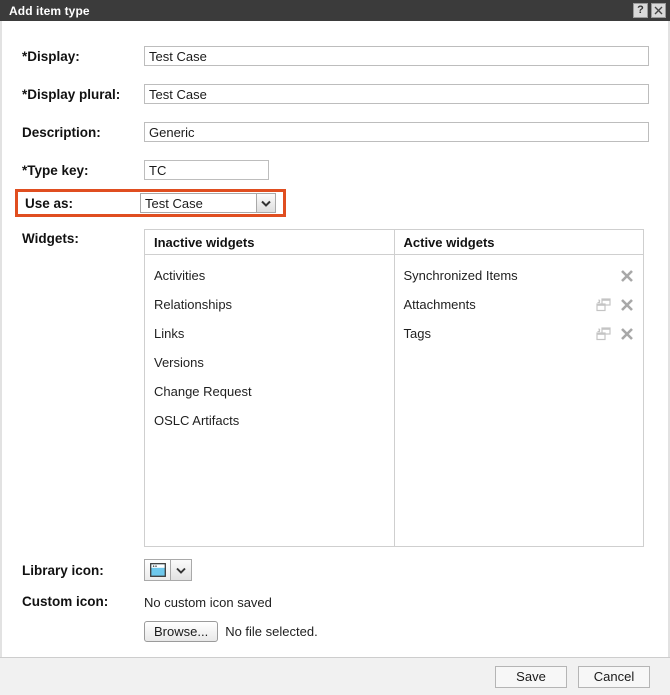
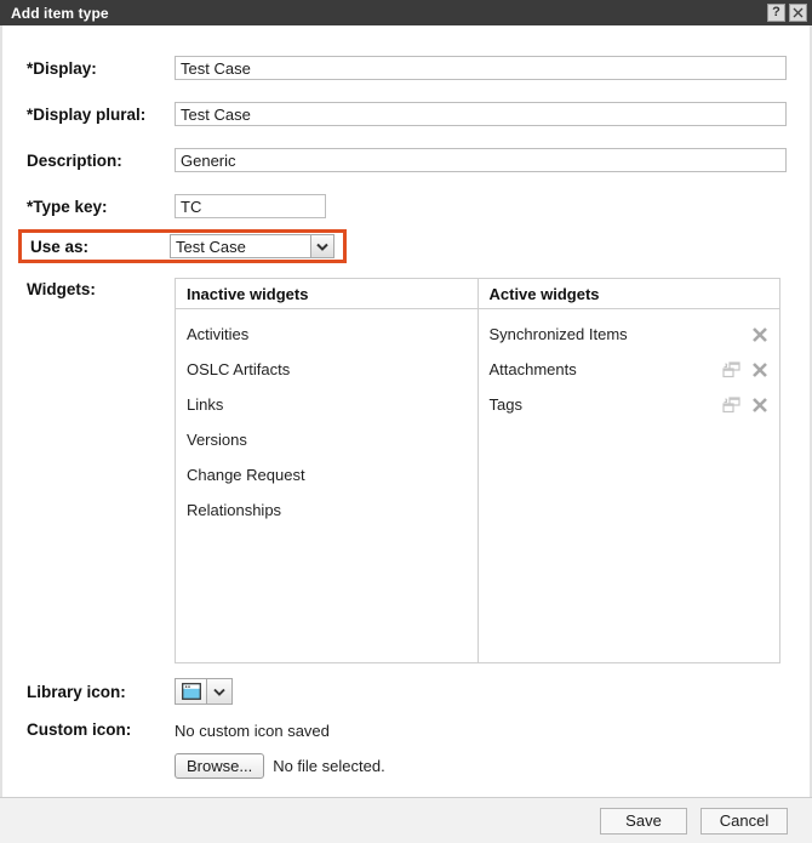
  Add item type
  ?
  *Display:
  Test Case
  *Display plural:
  Test Case
  Description:
  Generic
  *Type key:
  TC
  Use as:
  Test Case
  Widgets:
  Inactive widgets
  Activities
- Relationships
+ OSLC Artifacts
  Links
  Versions
  Change Request
- OSLC Artifacts
+ Relationships
  Active widgets
  Synchronized Items
  Attachments
  Tags
  Library icon:
  Custom icon:
  No custom icon saved
  Browse...
  No file selected.
  Save
  Cancel
